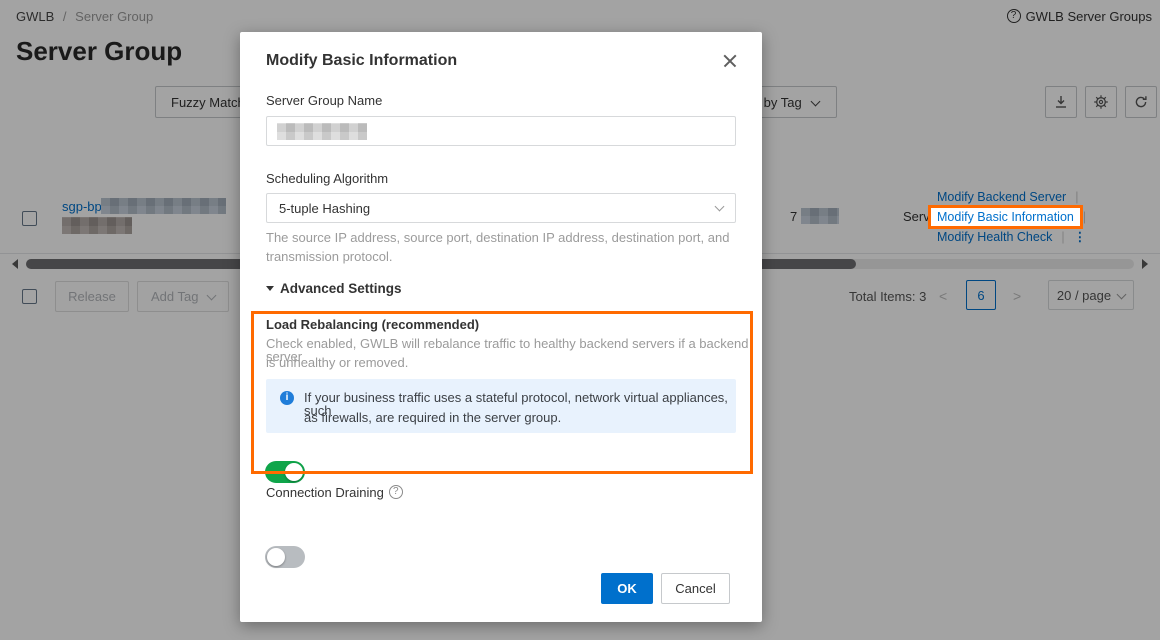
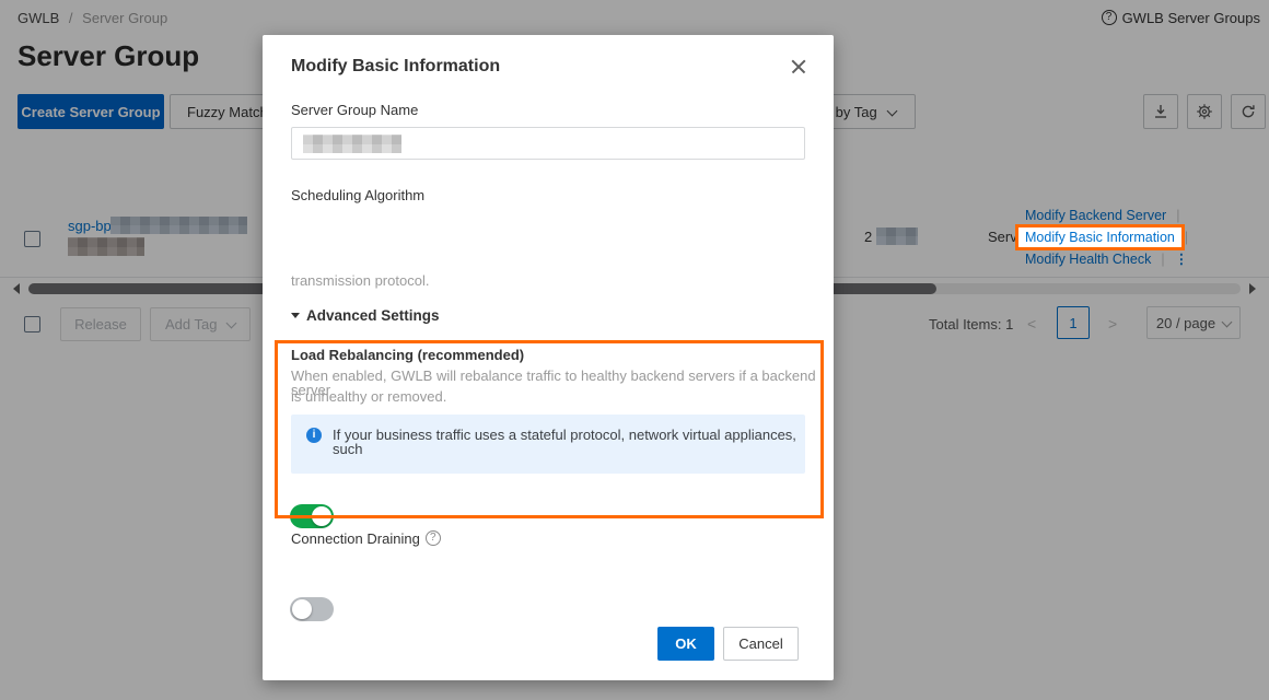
  GWLB / Server Group
  ?
  GWLB Server Groups
  Server Group
+ Create Server Group
  Fuzzy Matc
  by Tag
  sgp-bp
- 7
+ 2
  Serv
  Modify Backend Server
  |
  Modify Health Check
  ⋮
  Release
  Add Tag
- Total Items: 3
+ Total Items: 1
  <
- 6
+ 1
  >
  20 / page
  Modify Basic Information
  Server Group Name
  Scheduling Algorithm
- 5-tuple Hashing
- The source IP address, source port, destination IP address, destination port, and
  transmission protocol.
  Advanced Settings
  Load Rebalancing (recommended)
- Check enabled, GWLB will rebalance traffic to healthy backend servers if a backend server
+ When enabled, GWLB will rebalance traffic to healthy backend servers if a backend server
  is unhealthy or removed.
  i
  If your business traffic uses a stateful protocol, network virtual appliances, such
- as firewalls, are required in the server group.
  Connection Draining
  ?
  OK
  Cancel
  Modify Basic Information
